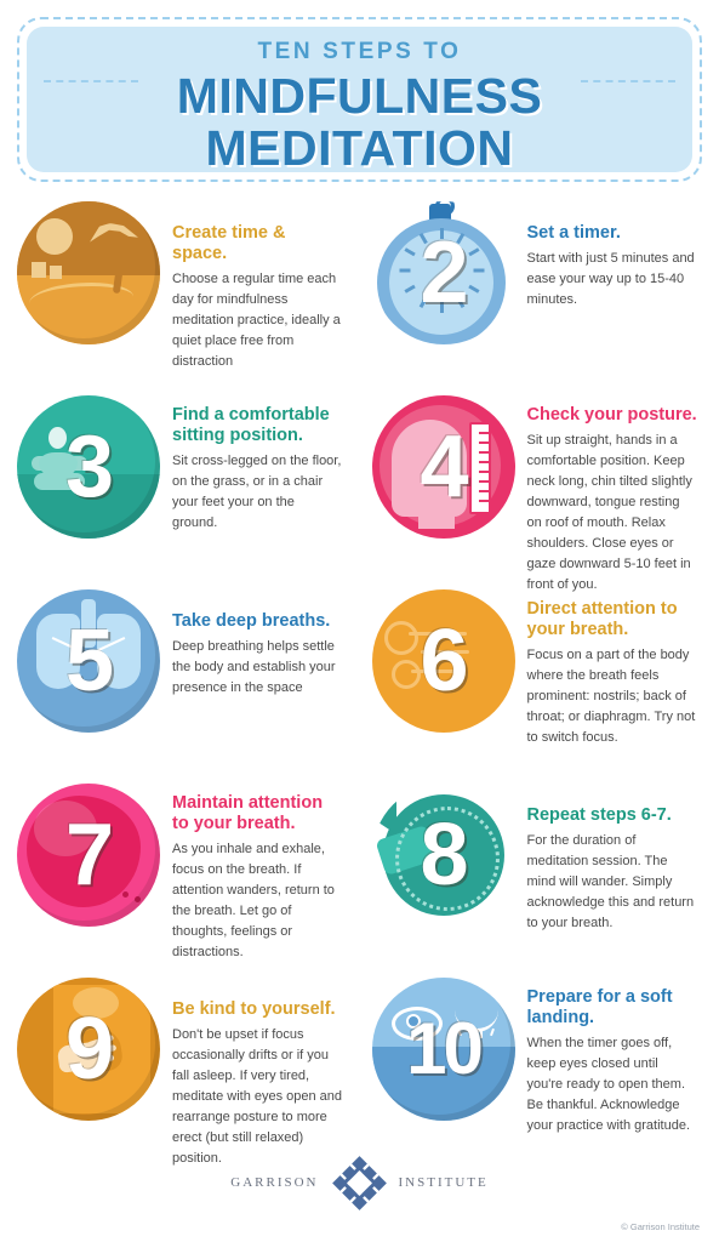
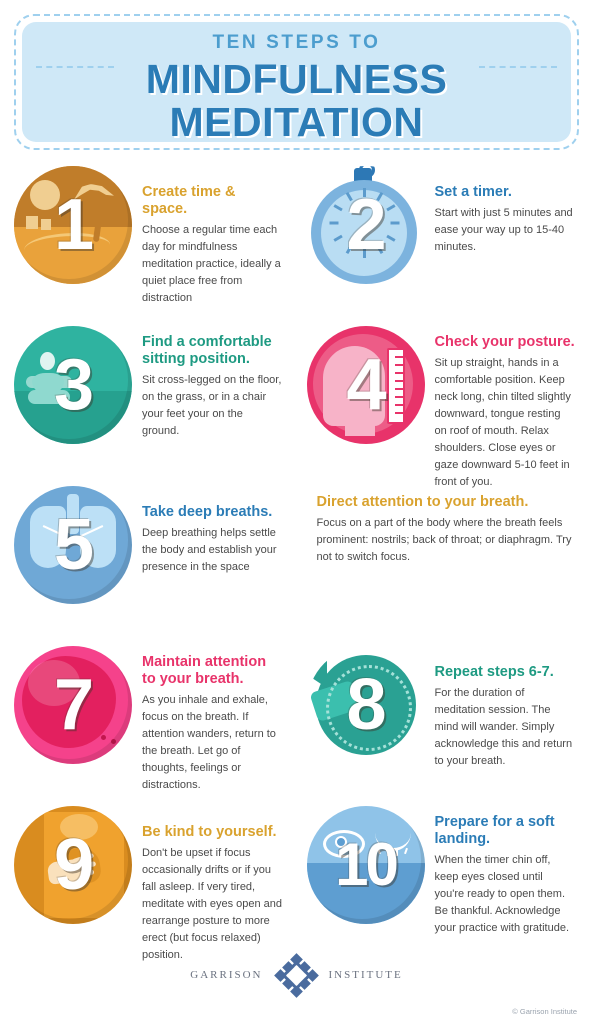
  TEN STEPS TO
  MINDFULNESS
  MEDITATION
+ 1
  Create time & space.
  Choose a regular time each day for mindfulness meditation practice, ideally a quiet place free from distraction
  2
  Set a timer.
  Start with just 5 minutes and ease your way up to 15-40 minutes.
  3
  Find a comfortable sitting position.
  Sit cross-legged on the floor, on the grass, or in a chair your feet your on the ground.
  4
  Check your posture.
  Sit up straight, hands in a comfortable position. Keep neck long, chin tilted slightly downward, tongue resting on roof of mouth. Relax shoulders. Close eyes or gaze downward 5-10 feet in front of you.
  5
  Take deep breaths.
  Deep breathing helps settle the body and establish your presence in the space
- 6
  Direct attention to your breath.
  Focus on a part of the body where the breath feels prominent: nostrils; back of throat; or diaphragm. Try not to switch focus.
  7
  Maintain attention to your breath.
  As you inhale and exhale, focus on the breath. If attention wanders, return to the breath. Let go of thoughts, feelings or distractions.
  8
  Repeat steps 6-7.
  For the duration of meditation session. The mind will wander. Simply acknowledge this and return to your breath.
  9
  Be kind to yourself.
- Don't be upset if focus occasionally drifts or if you fall asleep. If very tired, meditate with eyes open and rearrange posture to more erect (but still relaxed) position.
+ Don't be upset if focus occasionally drifts or if you fall asleep. If very tired, meditate with eyes open and rearrange posture to more erect (but focus relaxed) position.
  10
  Prepare for a soft landing.
- When the timer goes off, keep eyes closed until you're ready to open them. Be thankful. Acknowledge your practice with gratitude.
+ When the timer chin off, keep eyes closed until you're ready to open them. Be thankful. Acknowledge your practice with gratitude.
  GARRISON
  INSTITUTE
  © Garrison Institute
